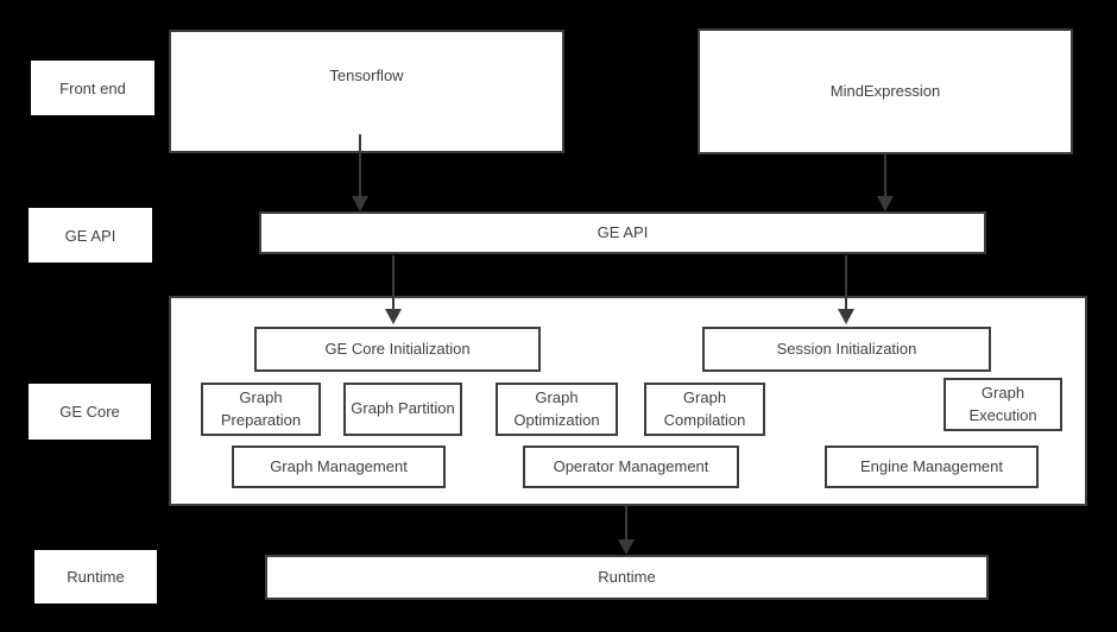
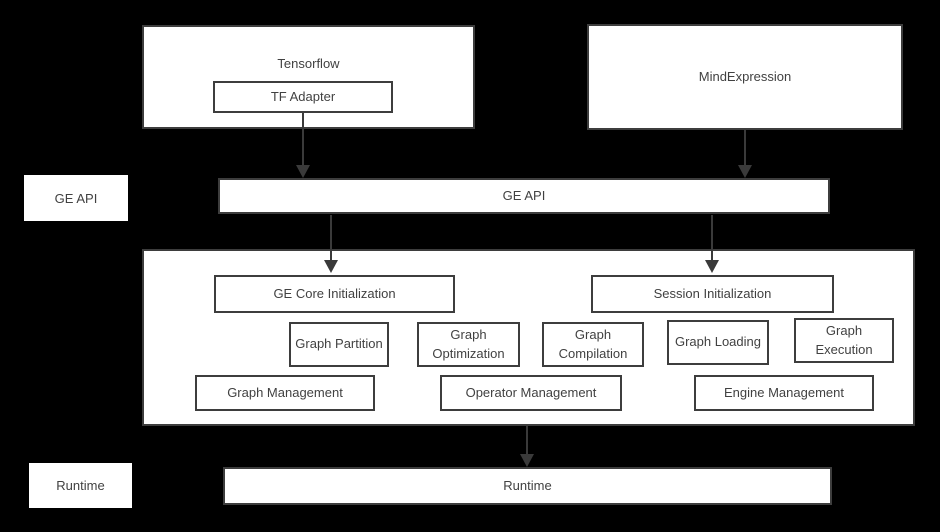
- Front end
  GE API
- GE Core
  Runtime
  Tensorflow
+ TF Adapter
  MindExpression
  GE API
  GE Core Initialization
  Session Initialization
- Graph Preparation
  Graph Partition
  Graph Optimization
  Graph Compilation
+ Graph Loading
  Graph Execution
  Graph Management
  Operator Management
  Engine Management
  Runtime
